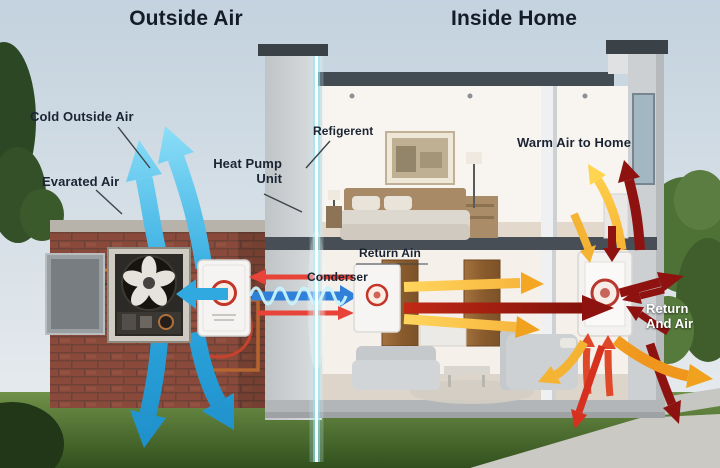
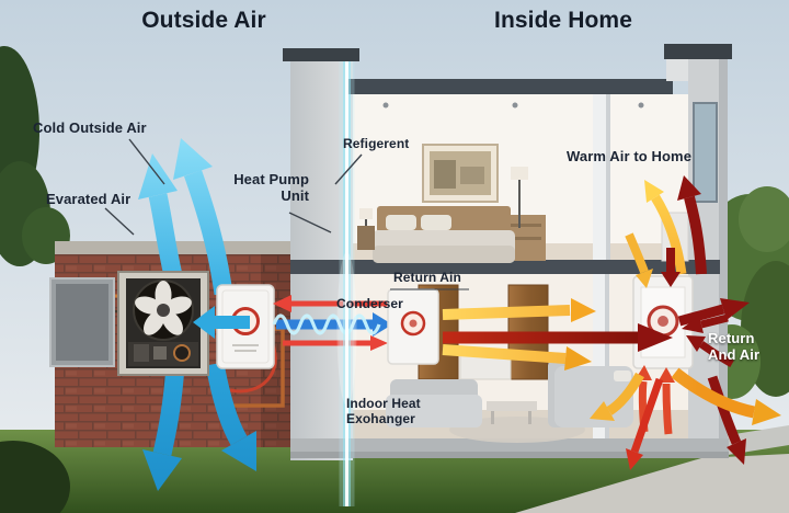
  Outside Air
  Inside Home
  Cold Outside Air
  Evarated Air
  Heat Pump
  Unit
  Refigerent
  Warm Air to Home
  Return Ain
  Conderser
+ Indoor Heat
+ Exohanger
  Return
  And Air
